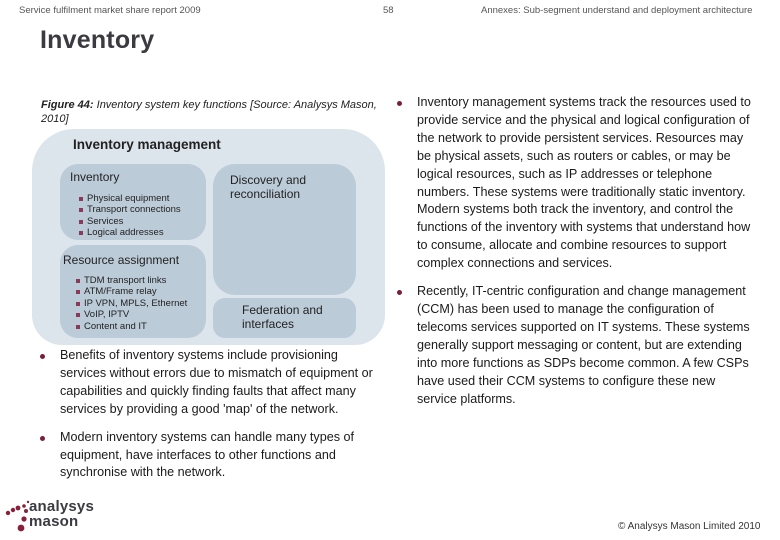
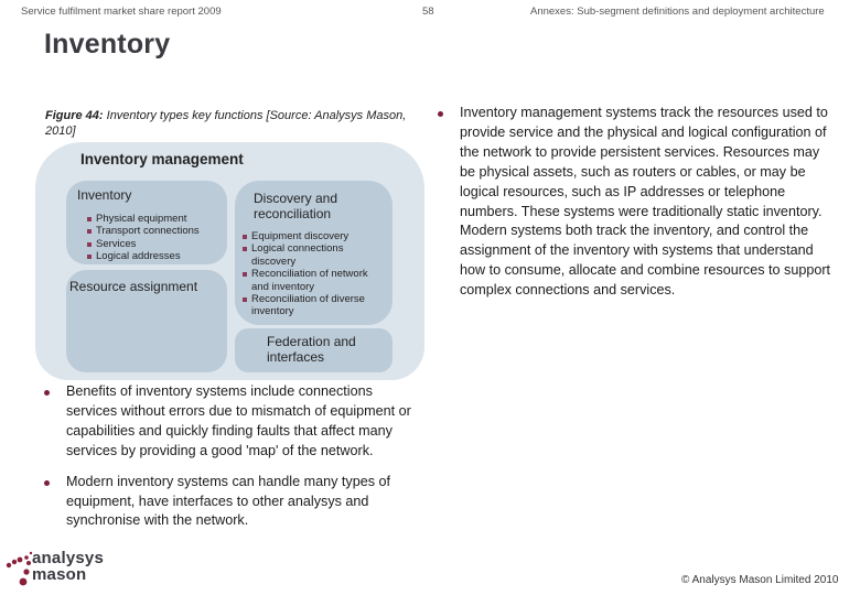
  Service fulfilment market share report 2009
  58
- Annexes: Sub-segment understand and deployment architecture
+ Annexes: Sub-segment definitions and deployment architecture
  Inventory
- Figure 44: Inventory system key functions [Source: Analysys Mason, 2010]
+ Figure 44: Inventory types key functions [Source: Analysys Mason, 2010]
  Inventory management
  Inventory
  Physical equipment
  Transport connections
  Services
  Logical addresses
  Resource assignment
- TDM transport links
- ATM/Frame relay
- IP VPN, MPLS, Ethernet
- VoIP, IPTV
- Content and IT
  Discovery and reconciliation
+ Equipment discovery
+ Logical connections discovery
+ Reconciliation of network and inventory
+ Reconciliation of diverse inventory
  Federation and interfaces
- Benefits of inventory systems include provisioning services without errors due to mismatch of equipment or capabilities and quickly finding faults that affect many services by providing a good 'map' of the network.
+ Benefits of inventory systems include connections services without errors due to mismatch of equipment or capabilities and quickly finding faults that affect many services by providing a good 'map' of the network.
- Modern inventory systems can handle many types of equipment, have interfaces to other functions and synchronise with the network.
+ Modern inventory systems can handle many types of equipment, have interfaces to other analysys and synchronise with the network.
- Inventory management systems track the resources used to provide service and the physical and logical configuration of the network to provide persistent services. Resources may be physical assets, such as routers or cables, or may be logical resources, such as IP addresses or telephone numbers. These systems were traditionally static inventory. Modern systems both track the inventory, and control the functions of the inventory with systems that understand how to consume, allocate and combine resources to support complex connections and services.
+ Inventory management systems track the resources used to provide service and the physical and logical configuration of the network to provide persistent services. Resources may be physical assets, such as routers or cables, or may be logical resources, such as IP addresses or telephone numbers. These systems were traditionally static inventory. Modern systems both track the inventory, and control the assignment of the inventory with systems that understand how to consume, allocate and combine resources to support complex connections and services.
- Recently, IT-centric configuration and change management (CCM) has been used to manage the configuration of telecoms services supported on IT systems. These systems generally support messaging or content, but are extending into more functions as SDPs become common. A few CSPs have used their CCM systems to configure these new service platforms.
  analysys
  mason
  © Analysys Mason Limited 2010
